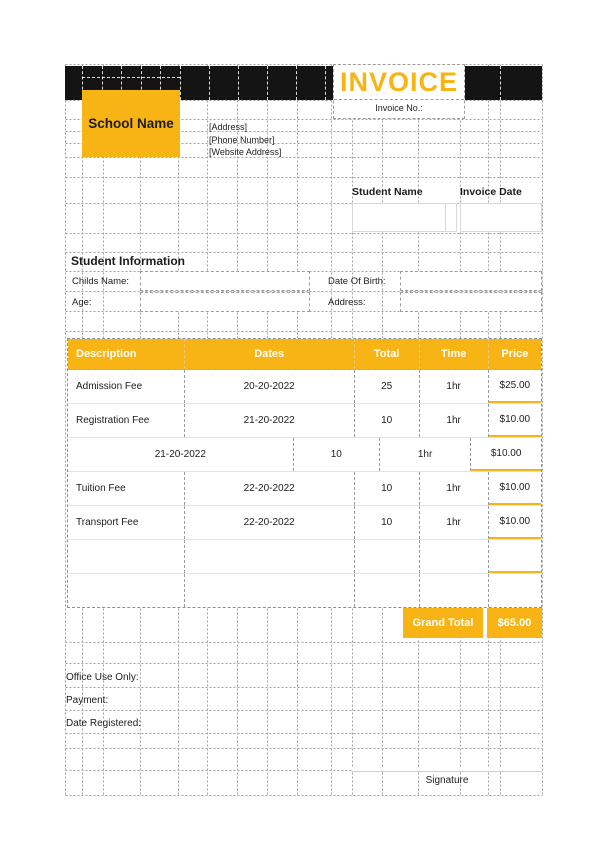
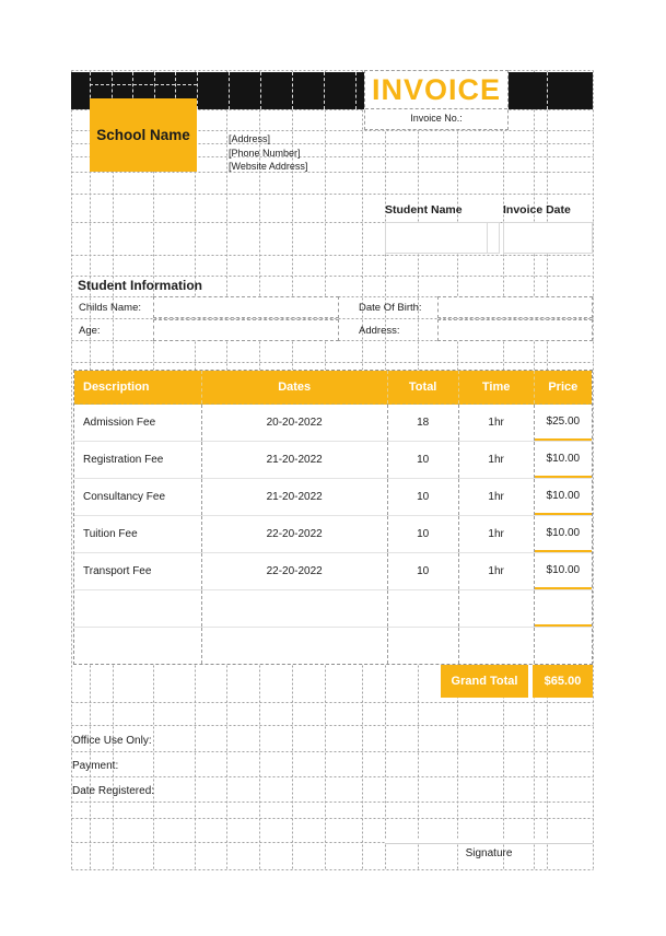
  INVOICE
  Invoice No.:
  School Name
  [Address]
  [Phone Number]
  [Website Address]
  Student Name
  Invoice Date
  Student Information
  Childs Name:
  Date Of Birth:
  Age:
  Address:
  Description
  Dates
  Total
  Time
  Price
  Admission Fee
  20-20-2022
- 25
+ 18
  1hr
  $25.00
  Registration Fee
  21-20-2022
  10
  1hr
  $10.00
+ Consultancy Fee
  21-20-2022
  10
  1hr
  $10.00
  Tuition Fee
  22-20-2022
  10
  1hr
  $10.00
  Transport Fee
  22-20-2022
  10
  1hr
  $10.00
  Grand Total
  $65.00
  Office Use Only:
  Payment:
  Date Registered:
  Signature
